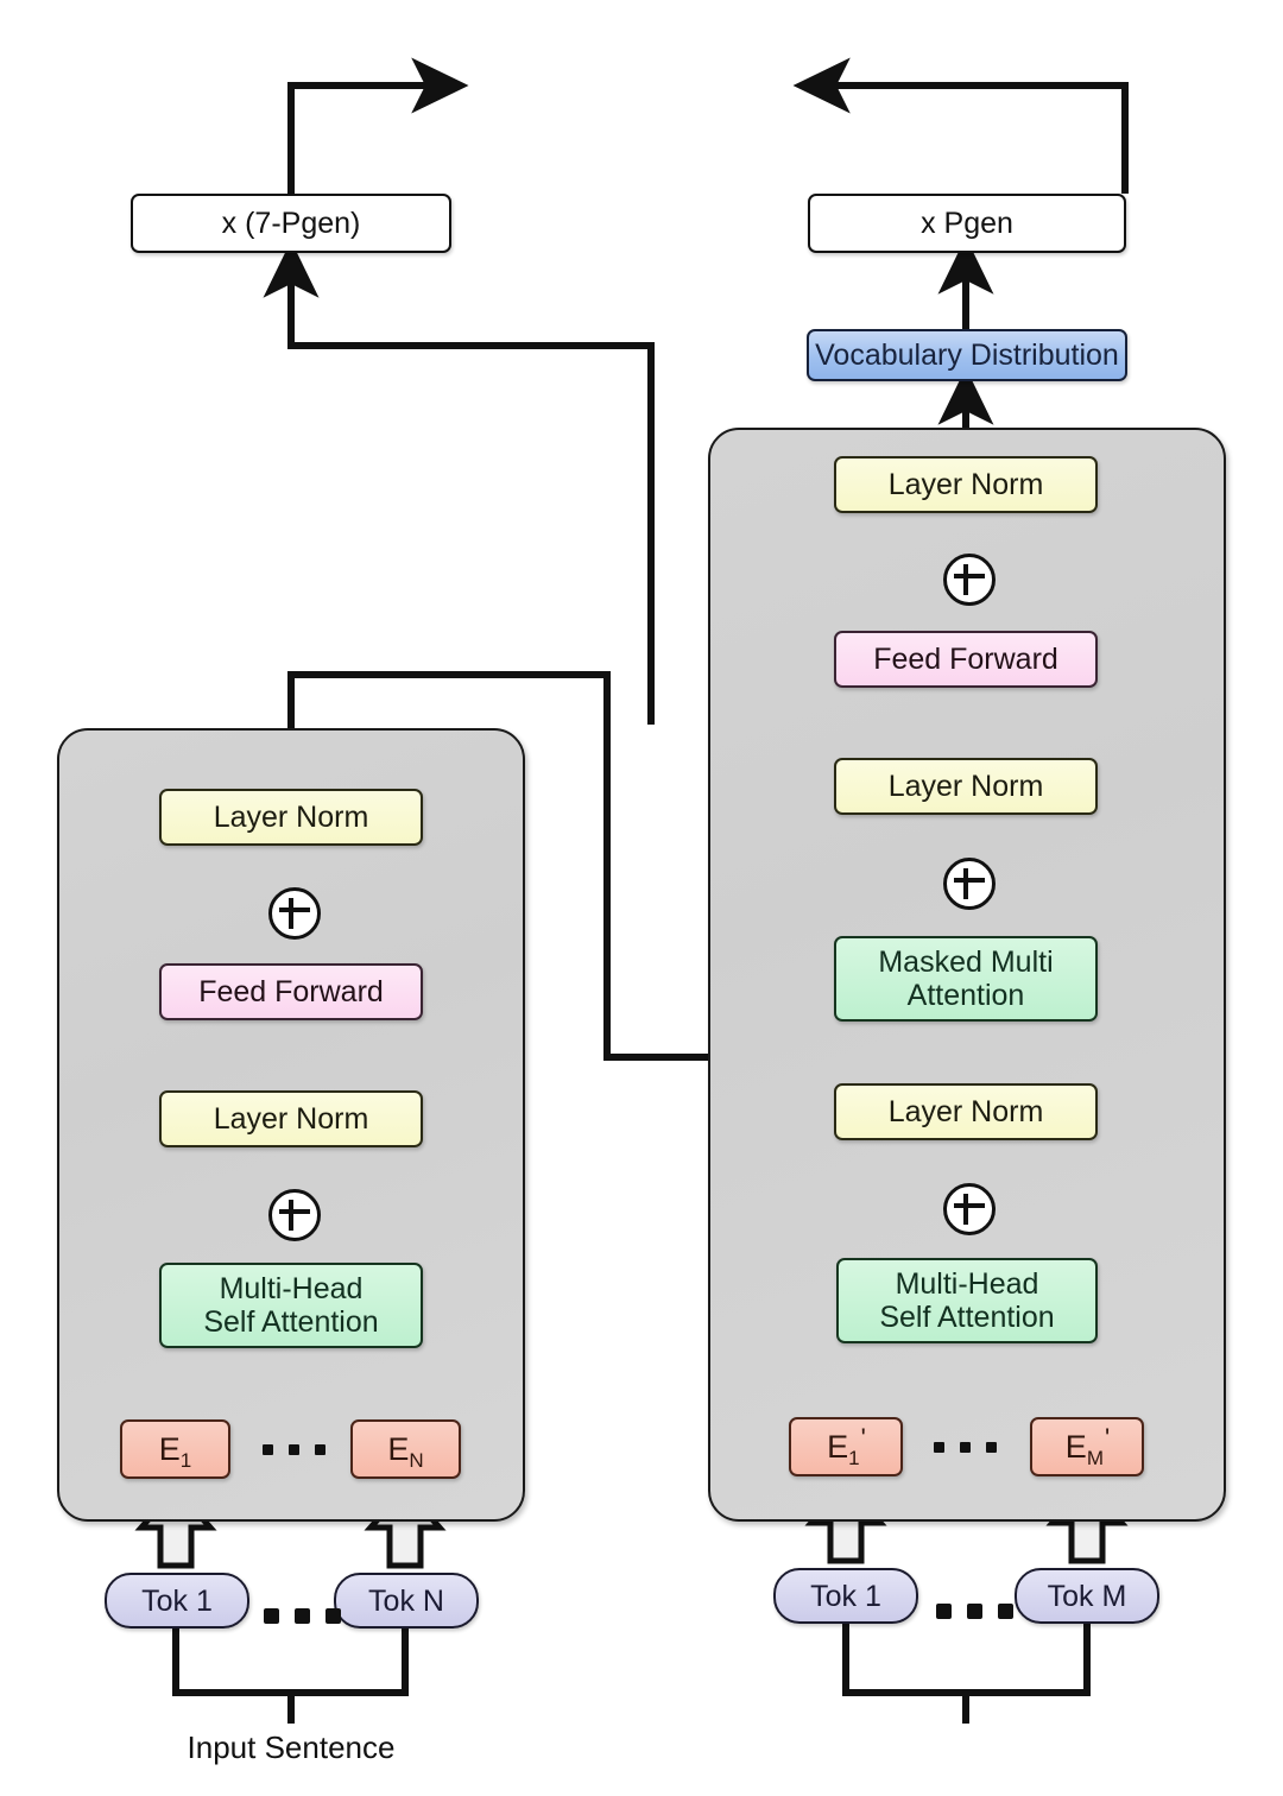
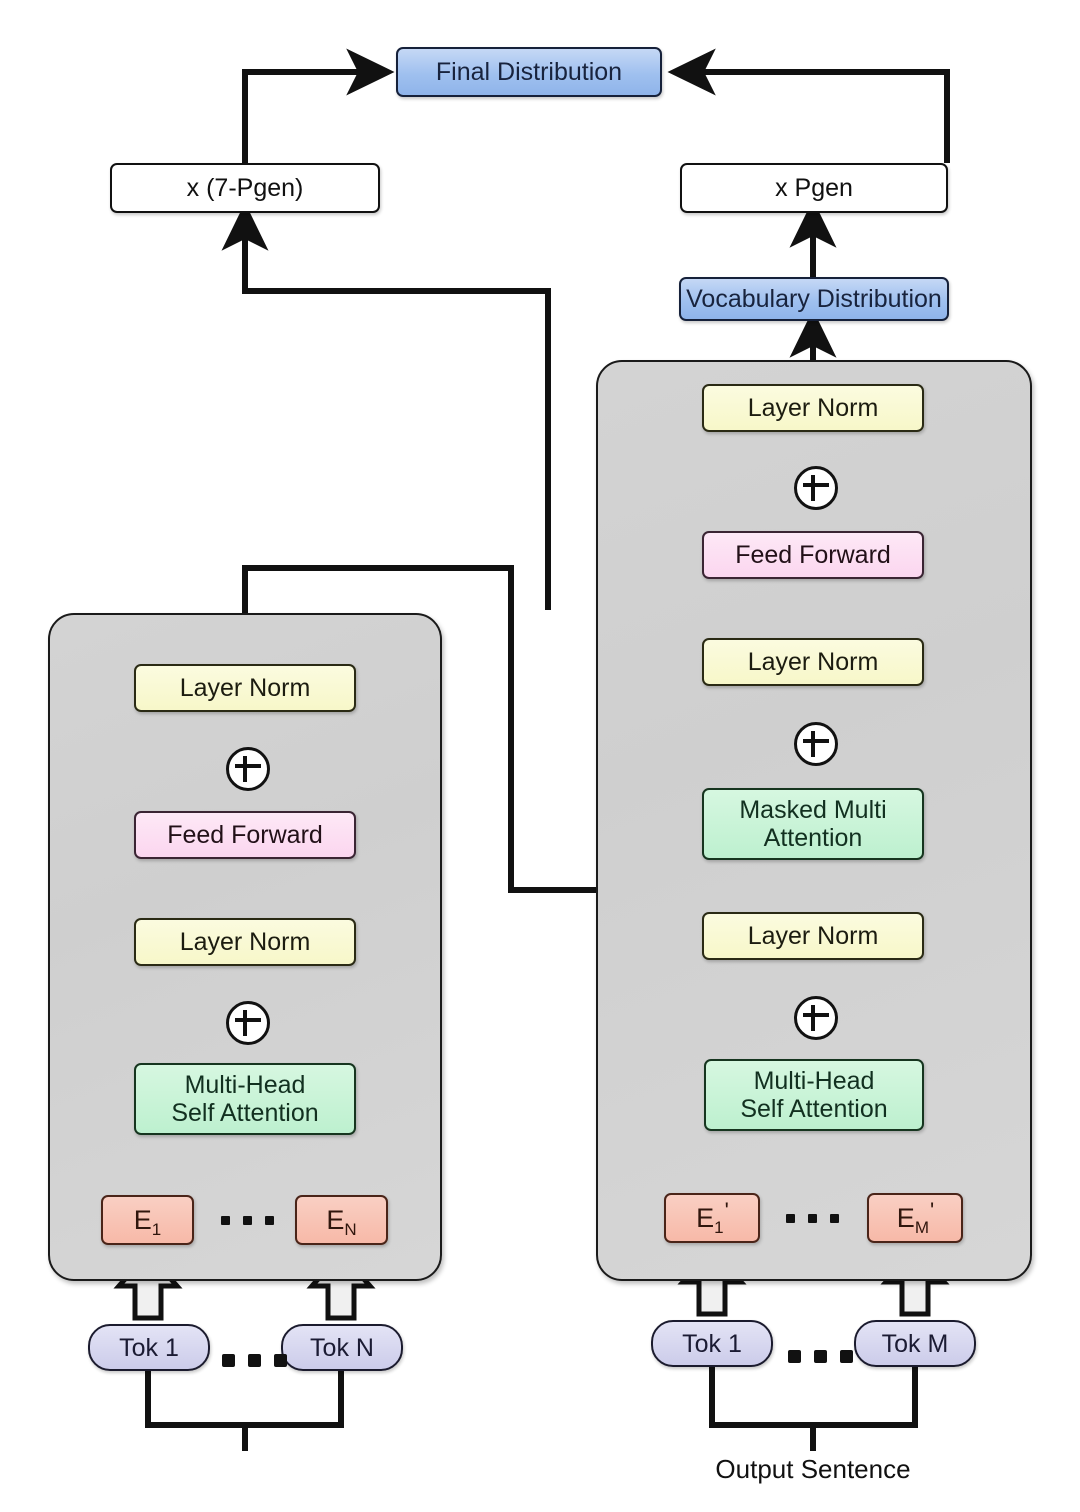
+ Final Distribution
  x (7-Pgen)
  x Pgen
  Vocabulary Distribution
  Layer Norm
  Feed Forward
  Layer Norm
  Masked Multi
  Attention
  Layer Norm
  Multi-Head
  Self Attention
  E1'
  EM'
  Tok 1
  Tok M
+ Output Sentence
  Layer Norm
  Feed Forward
  Layer Norm
  Multi-Head
  Self Attention
  E1
  EN
  Tok 1
  Tok N
- Input Sentence
